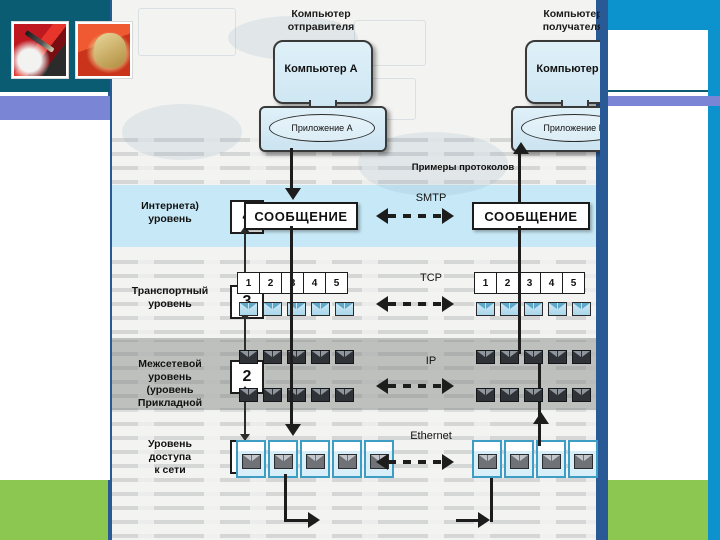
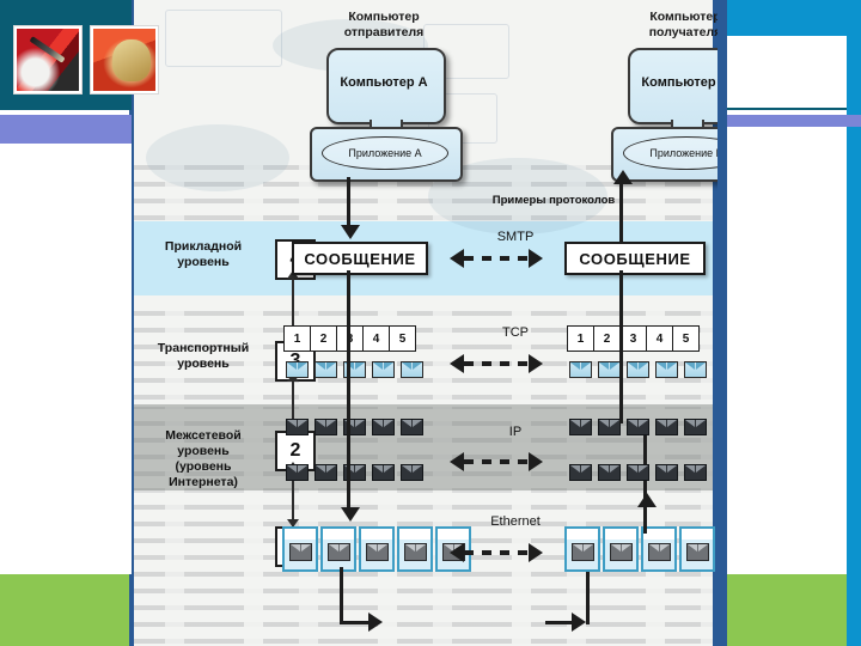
  Компьютер
  отправителя
  Компьютер А
  Приложение А
  Компьюте
  получател
  Компьютер
  Приложение
  Примеры протоколов
- Интернета)
+ Прикладной
  уровень
  Транспортный
  уровень
  Межсетевой
  уровень
  (уровень
- Прикладной
+ Интернета)
  2
- Уровень
- доступа
- к сети
  СООБЩЕНИЕ
  1
  2
  4
  5
  1
  2
  3
  4
  5
  СООБЩЕНИЕ
  SMTP
  TCP
  IP
  Ethernet
